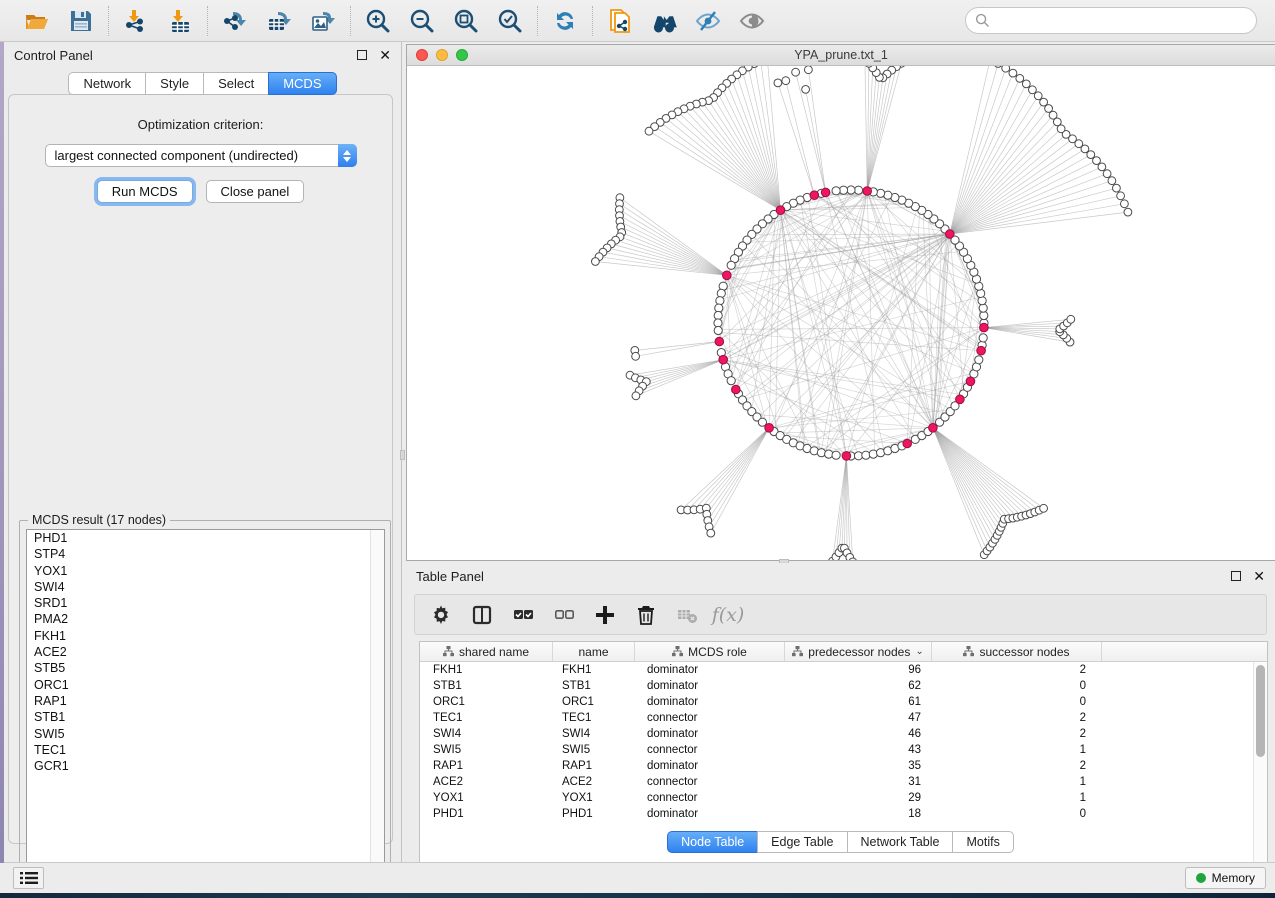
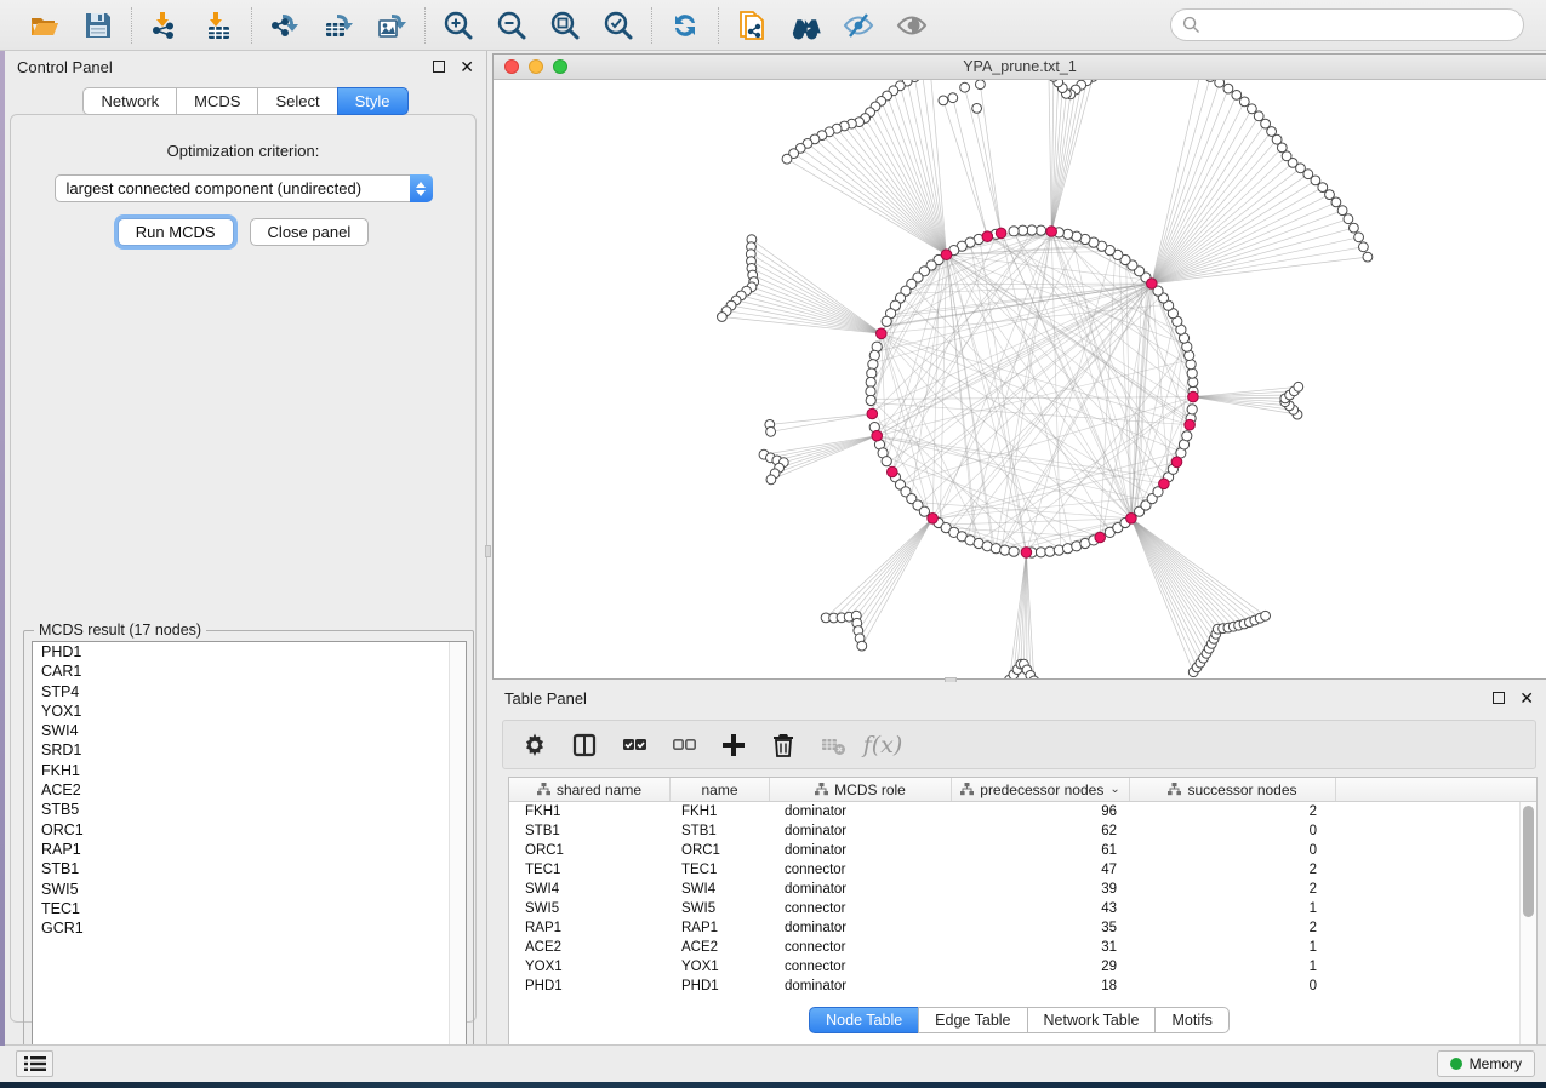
  Control Panel
  ✕
  Network
- Style
+ MCDS
  Select
- MCDS
+ Style
  Optimization criterion:
  largest connected component (undirected)
  Run MCDS
  Close panel
  MCDS result (17 nodes)
  PHD1
+ CAR1
  STP4
  YOX1
  SWI4
  SRD1
- PMA2
  FKH1
  ACE2
  STB5
  ORC1
  RAP1
  STB1
  SWI5
  TEC1
  GCR1
  YPA_prune.txt_1
  Table Panel
  ✕
  f(x)
  shared name
  name
  MCDS role
  predecessor nodes
  ⌄
  successor nodes
  FKH1
  FKH1
  dominator
  96
  2
  STB1
  STB1
  dominator
  62
  0
  ORC1
  ORC1
  dominator
  61
  0
  TEC1
  TEC1
  connector
  47
  2
  SWI4
  SWI4
  dominator
- 46
+ 39
  2
  SWI5
  SWI5
  connector
  43
  1
  RAP1
  RAP1
  dominator
  35
  2
  ACE2
  ACE2
  connector
  31
  1
  YOX1
  YOX1
  connector
  29
  1
  PHD1
  PHD1
  dominator
  18
  0
  Node Table
  Edge Table
  Network Table
  Motifs
  Memory
